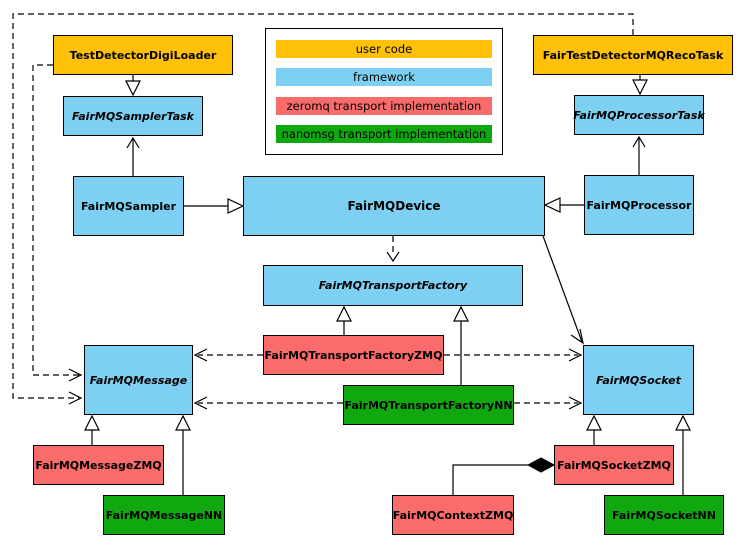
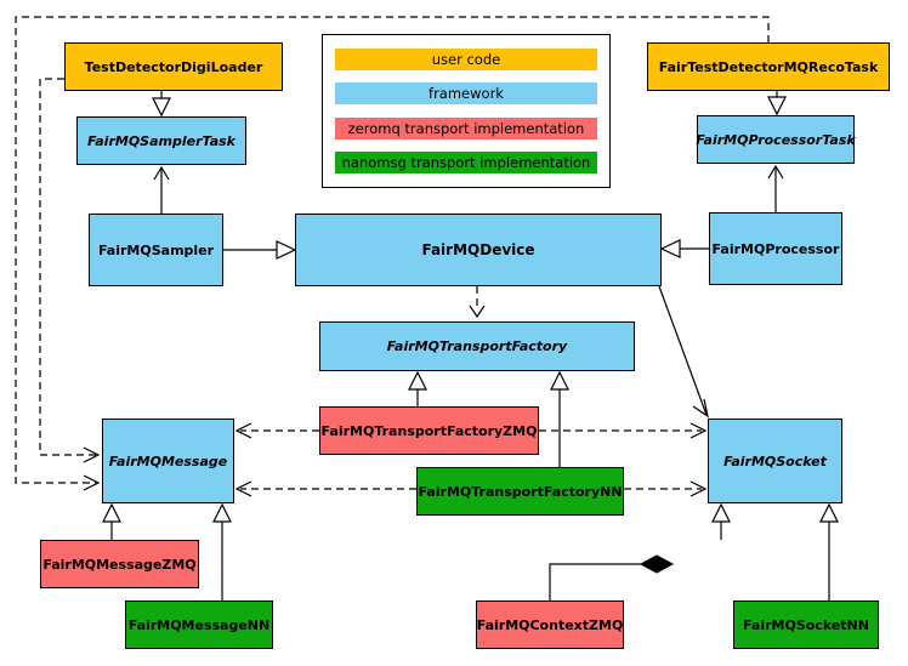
  user code
  framework
  zeromq transport implementation
  nanomsg transport implementation
  TestDetectorDigiLoader
  FairTestDetectorMQRecoTask
  FairMQSamplerTask
  FairMQProcessorTask
  FairMQSampler
  FairMQDevice
  FairMQProcessor
  FairMQTransportFactory
  FairMQMessage
  FairMQSocket
  FairMQTransportFactoryZMQ
  FairMQTransportFactoryNN
  FairMQMessageZMQ
  FairMQMessageNN
  FairMQContextZMQ
- FairMQSocketZMQ
  FairMQSocketNN
